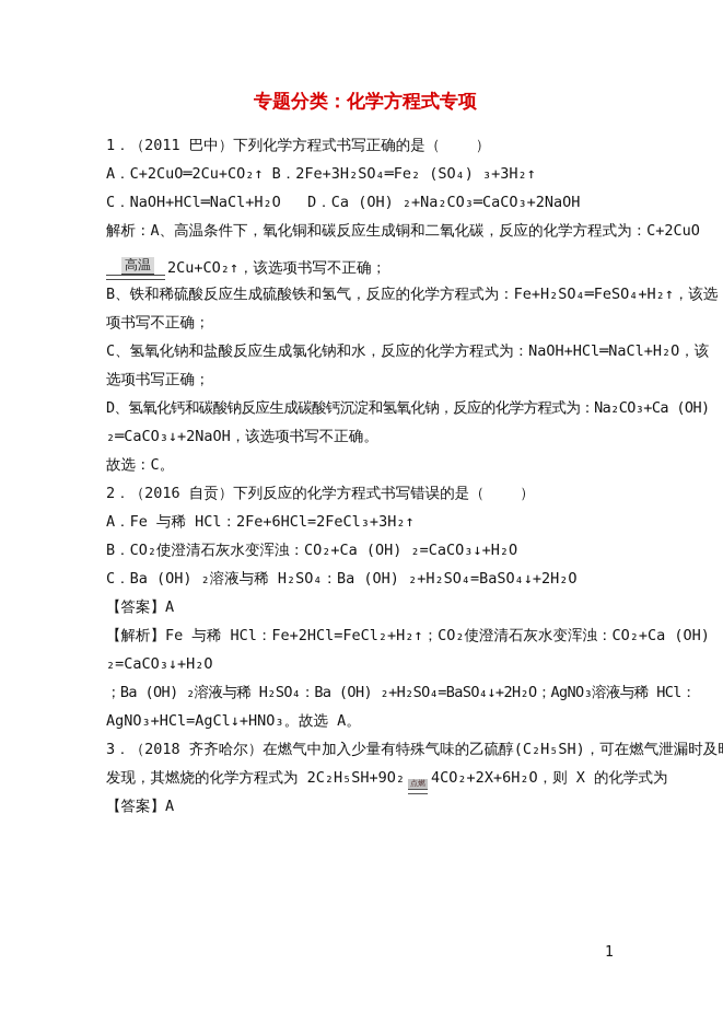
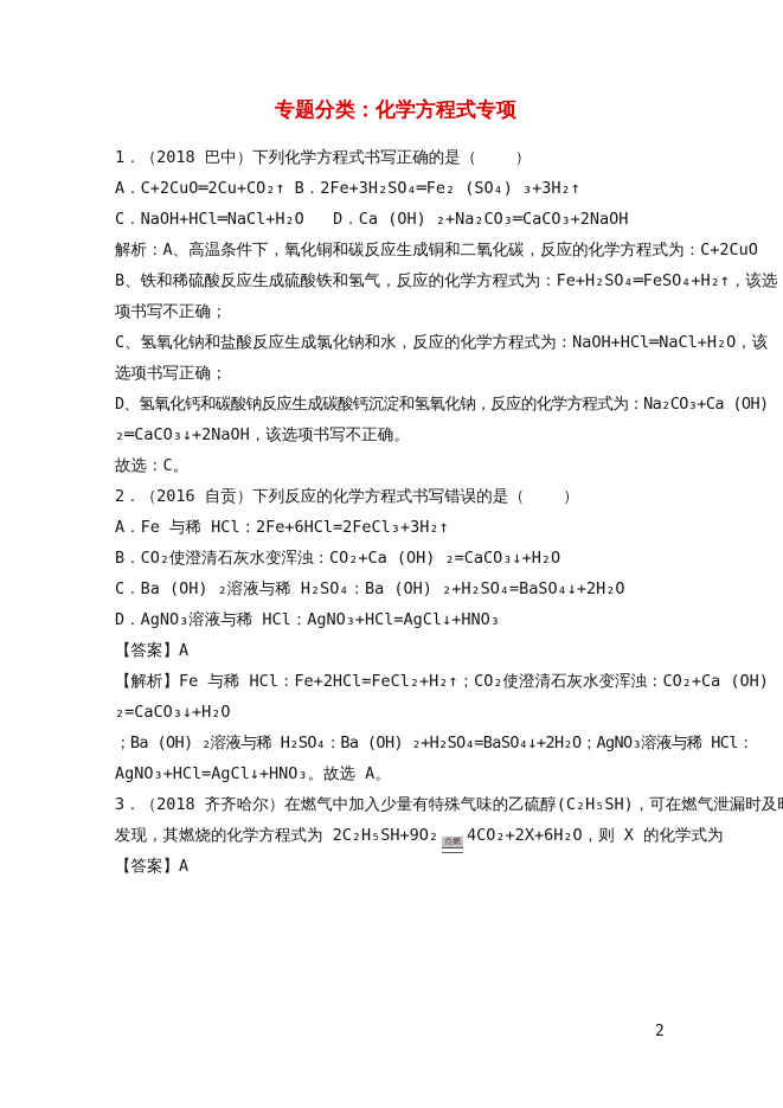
  专题分类：化学方程式专项
- 1．（2011 巴中）下列化学方程式书写正确的是（ ）
+ 1．（2018 巴中）下列化学方程式书写正确的是（ ）
  A．C+2CuO═2Cu+CO₂↑ B．2Fe+3H₂SO₄═Fe₂ (SO₄) ₃+3H₂↑
  C．NaOH+HCl═NaCl+H₂O D．Ca (OH) ₂+Na₂CO₃═CaCO₃+2NaOH
  解析：A、高温条件下，氧化铜和碳反应生成铜和二氧化碳，反应的化学方程式为：C+2CuO
- 高温
- 2Cu+CO₂↑，该选项书写不正确；
  B、铁和稀硫酸反应生成硫酸铁和氢气，反应的化学方程式为：Fe+H₂SO₄═FeSO₄+H₂↑，该选
  项书写不正确；
  C、氢氧化钠和盐酸反应生成氯化钠和水，反应的化学方程式为：NaOH+HCl═NaCl+H₂O，该
  选项书写正确；
  D、氢氧化钙和碳酸钠反应生成碳酸钙沉淀和氢氧化钠，反应的化学方程式为：Na₂CO₃+Ca (OH)
  ₂═CaCO₃↓+2NaOH，该选项书写不正确。
  故选：C。
  2．（2016 自贡）下列反应的化学方程式书写错误的是（ ）
  A．Fe 与稀 HCl：2Fe+6HCl=2FeCl₃+3H₂↑
  B．CO₂使澄清石灰水变浑浊：CO₂+Ca (OH) ₂=CaCO₃↓+H₂O
  C．Ba (OH) ₂溶液与稀 H₂SO₄：Ba (OH) ₂+H₂SO₄=BaSO₄↓+2H₂O
+ D．AgNO₃溶液与稀 HCl：AgNO₃+HCl=AgCl↓+HNO₃
  【答案】A
  【解析】Fe 与稀 HCl：Fe+2HCl=FeCl₂+H₂↑；CO₂使澄清石灰水变浑浊：CO₂+Ca (OH)
  ₂=CaCO₃↓+H₂O
  ；Ba (OH) ₂溶液与稀 H₂SO₄：Ba (OH) ₂+H₂SO₄=BaSO₄↓+2H₂O；AgNO₃溶液与稀 HCl：
  AgNO₃+HCl=AgCl↓+HNO₃。故选 A。
  3．（2018 齐齐哈尔）在燃气中加入少量有特殊气味的乙硫醇(C₂H₅SH)，可在燃气泄漏时及
  发现，其燃烧的化学方程式为 2C₂H₅SH+9O₂
  点燃
  4CO₂+2X+6H₂O，则 X 的化学式为
  【答案】A
- 1
+ 2
